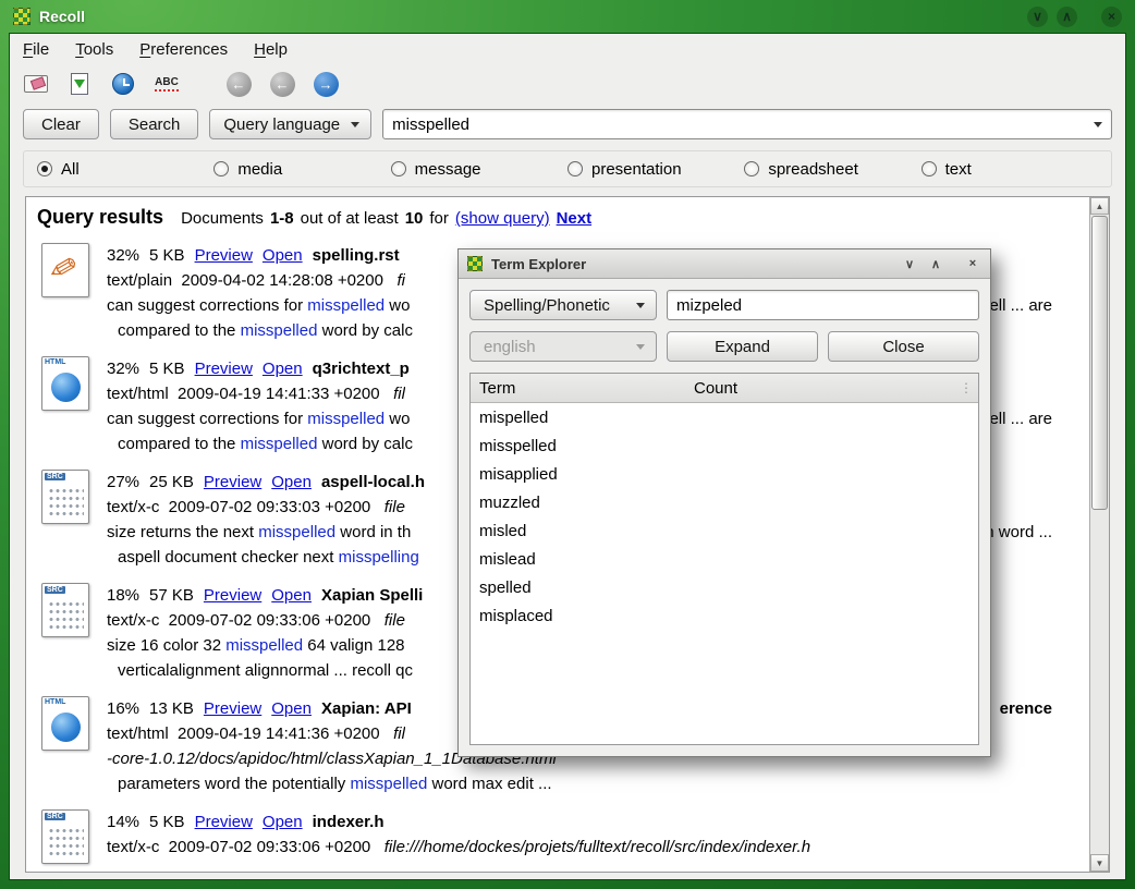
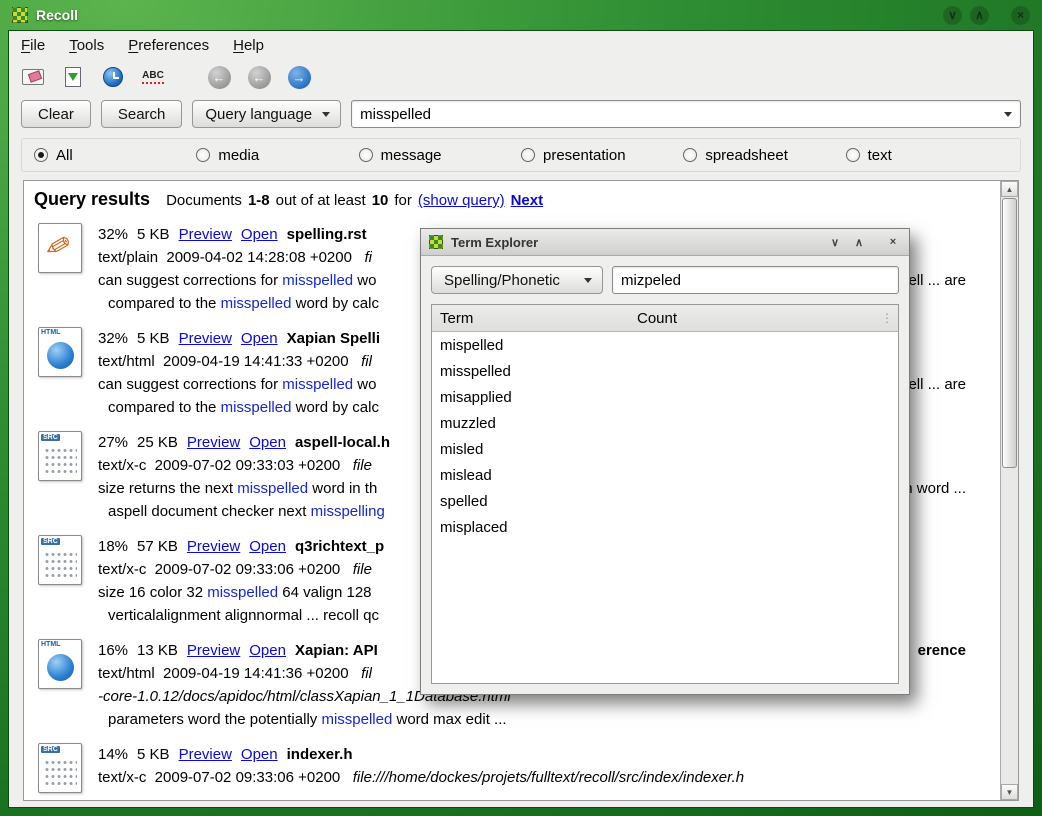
  Recoll
  ∨
  ∧
  ×
  File
  Tools
  Preferences
  Help
  ABC
  ←
  ←
  →
  Clear
  Search
  Query language
  misspelled
  All
  media
  message
  presentation
  spreadsheet
  text
  Query results
  Documents
  1-8
  out of at least
  10
  for
  (show query)
  Next
  32%
  5 KB
  Preview
  Open
  spelling.rst
  text/plain 2009-04-02 14:28:08 +0200
  fi
  can suggest corrections for
  misspelled
  wo
  ell ... are
  compared to the
  misspelled
  word by calc
  32%
  5 KB
  Preview
  Open
- q3richtext_p
+ Xapian Spelli
  text/html 2009-04-19 14:41:33 +0200
  fil
  can suggest corrections for
  misspelled
  wo
  ell ... are
  compared to the
  misspelled
  word by calc
  27%
  25 KB
  Preview
  Open
  aspell-local.h
  text/x-c 2009-07-02 09:33:03 +0200
  file
  size returns the next
  misspelled
  word in th
  word ...
  aspell document checker next
  misspelling
  18%
  57 KB
  Preview
  Open
- Xapian Spelli
+ q3richtext_p
  text/x-c 2009-07-02 09:33:06 +0200
  file
  size 16 color 32
  misspelled
  64 valign 128
  verticalalignment alignnormal ... recoll qc
  16%
  13 KB
  Preview
  Open
  Xapian: API
  erence
  text/html 2009-04-19 14:41:36 +0200
  fil
  -core-1.0.12/docs/apidoc/html/classXapian_1_1Database.html
  parameters word the potentially
  misspelled
  word max edit ...
  14%
  5 KB
  Preview
  Open
  indexer.h
  text/x-c 2009-07-02 09:33:06 +0200
  file:///home/dockes/projets/fulltext/recoll/src/index/indexer.h
  ▲
  ▼
  Term Explorer
  ∨
  ∧
  ×
  Spelling/Phonetic
  mizpeled
- english
- Expand
- Close
  Term
  Count
  ⋮
  mispelled
  misspelled
  misapplied
  muzzled
  misled
  mislead
  spelled
  misplaced
